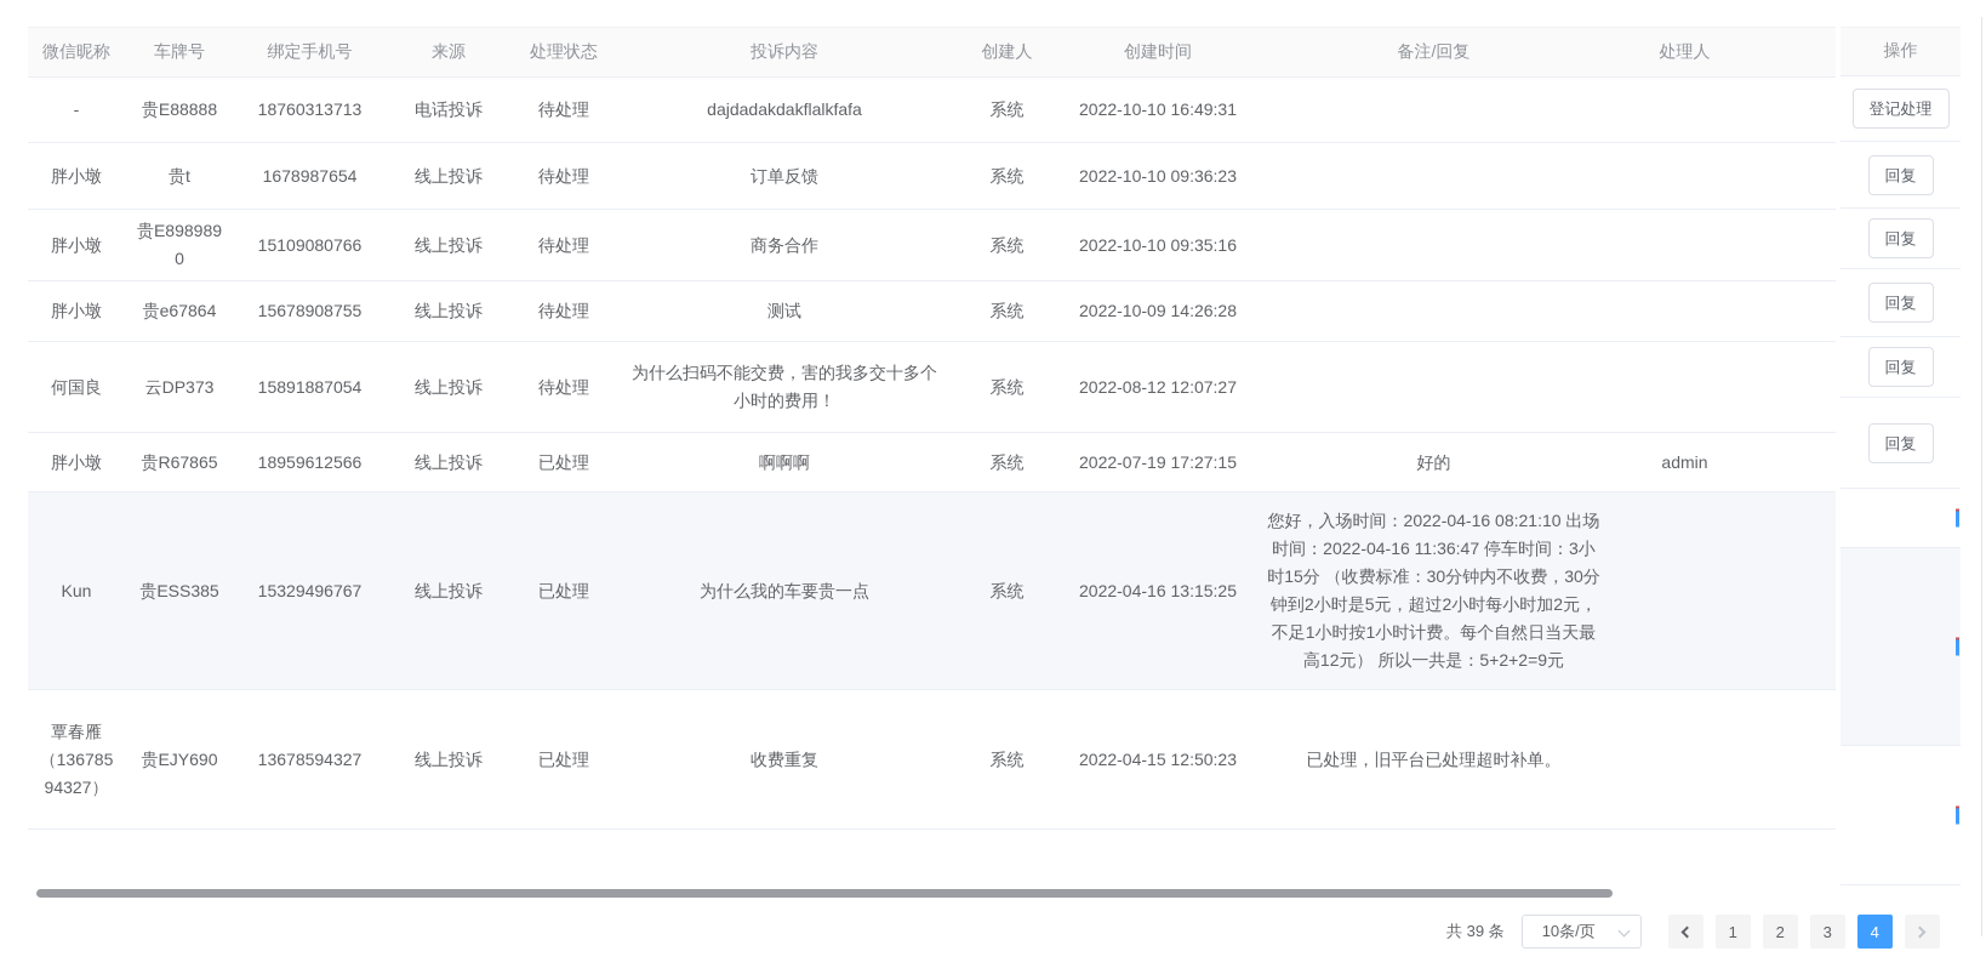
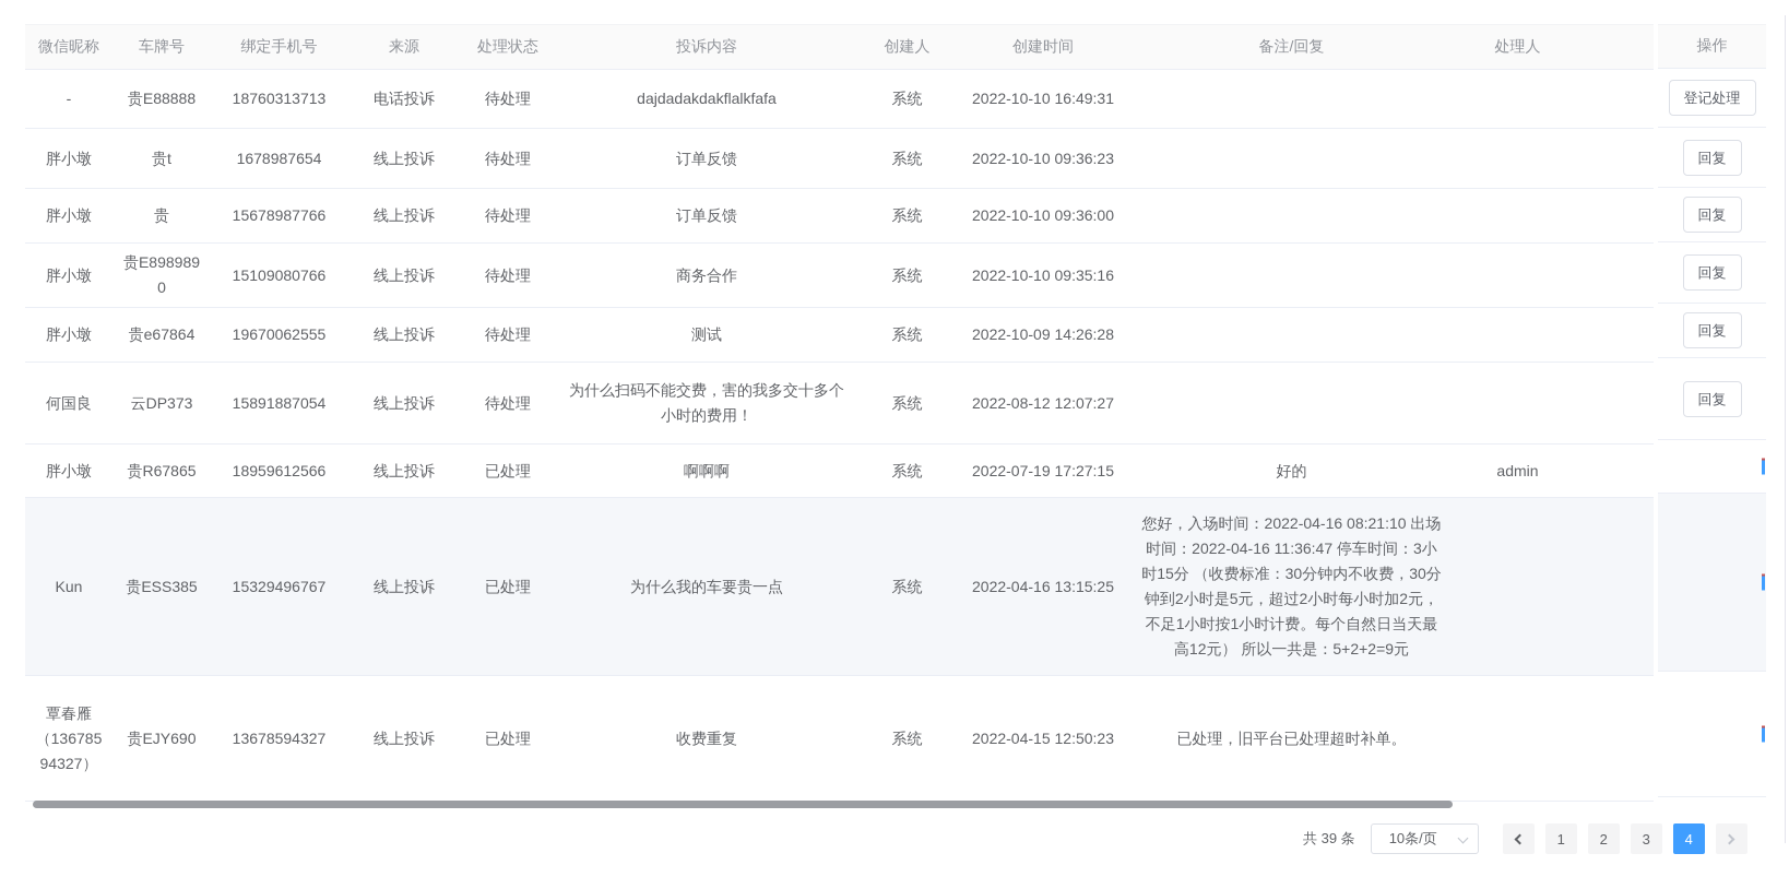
  微信昵称	车牌号	绑定手机号	来源	处理状态	投诉内容	创建人	创建时间	备注/回复	处理人
  -	贵E88888	18760313713	电话投诉	待处理	dajdadakdakflalkfafa	系统	2022-10-10 16:49:31
  胖小墩	贵t	1678987654	线上投诉	待处理	订单反馈	系统	2022-10-10 09:36:23
+ 胖小墩	贵	15678987766	线上投诉	待处理	订单反馈	系统	2022-10-10 09:36:00
  胖小墩	贵E8989890	15109080766	线上投诉	待处理	商务合作	系统	2022-10-10 09:35:16
- 胖小墩	贵e67864	15678908755	线上投诉	待处理	测试	系统	2022-10-09 14:26:28
+ 胖小墩	贵e67864	19670062555	线上投诉	待处理	测试	系统	2022-10-09 14:26:28
  何国良	云DP373	15891887054	线上投诉	待处理	为什么扫码不能交费，害的我多交十多个小时的费用！	系统	2022-08-12 12:07:27
  胖小墩	贵R67865	18959612566	线上投诉	已处理	啊啊啊	系统	2022-07-19 17:27:15	好的	admin
  Kun	贵ESS385	15329496767	线上投诉	已处理	为什么我的车要贵一点	系统	2022-04-16 13:15:25	您好，入场时间：2022-04-16 08:21:10 出场时间：2022-04-16 11:36:47 停车时间：3小时15分 （收费标准：30分钟内不收费，30分钟到2小时是5元，超过2小时每小时加2元，不足1小时按1小时计费。每个自然日当天最高12元） 所以一共是：5+2+2=9元
  覃春雁（13678594327）	贵EJY690	13678594327	线上投诉	已处理	收费重复	系统	2022-04-15 12:50:23	已处理，旧平台已处理超时补单。
  操作
  登记处理
  回复
  回复
  回复
  回复
  回复
  共 39 条
  10条/页
  1
  2
  3
  4
